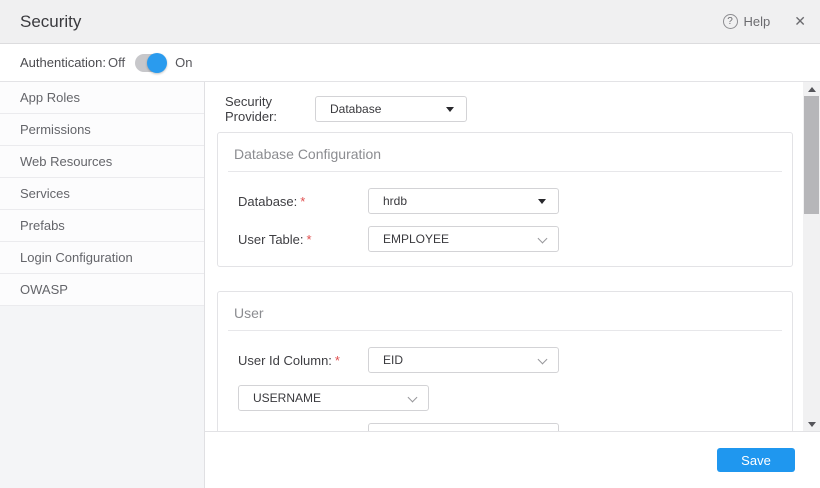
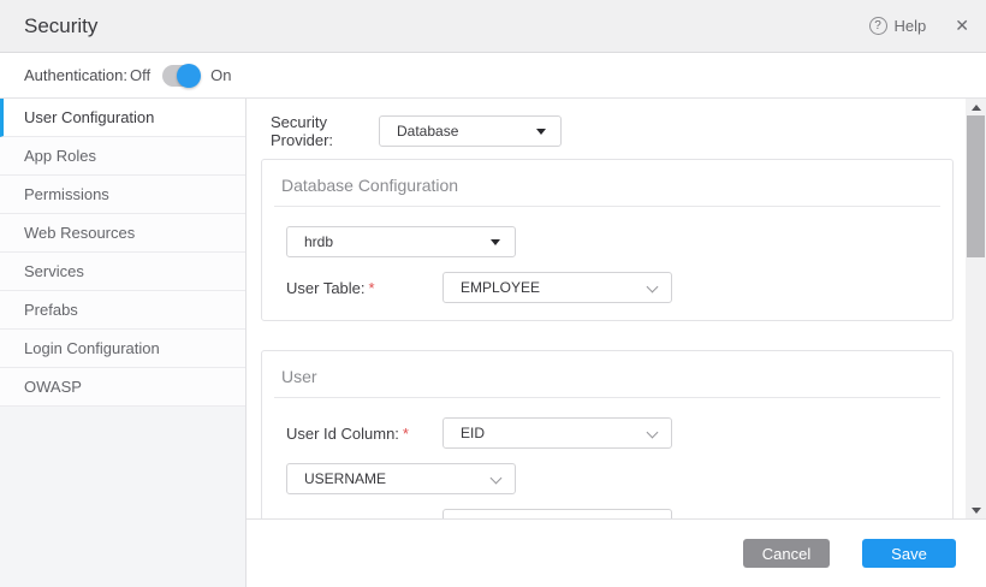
  Security
  ?
  Help
  ✕
  Authentication:
  Off
  On
+ User Configuration
  App Roles
  Permissions
  Web Resources
  Services
  Prefabs
  Login Configuration
  OWASP
  Security Provider:
  Database
  Database Configuration
- Database: *
  hrdb
  User Table: *
  EMPLOYEE
  User
  User Id Column: *
  EID
  USERNAME
+ Cancel
  Save
